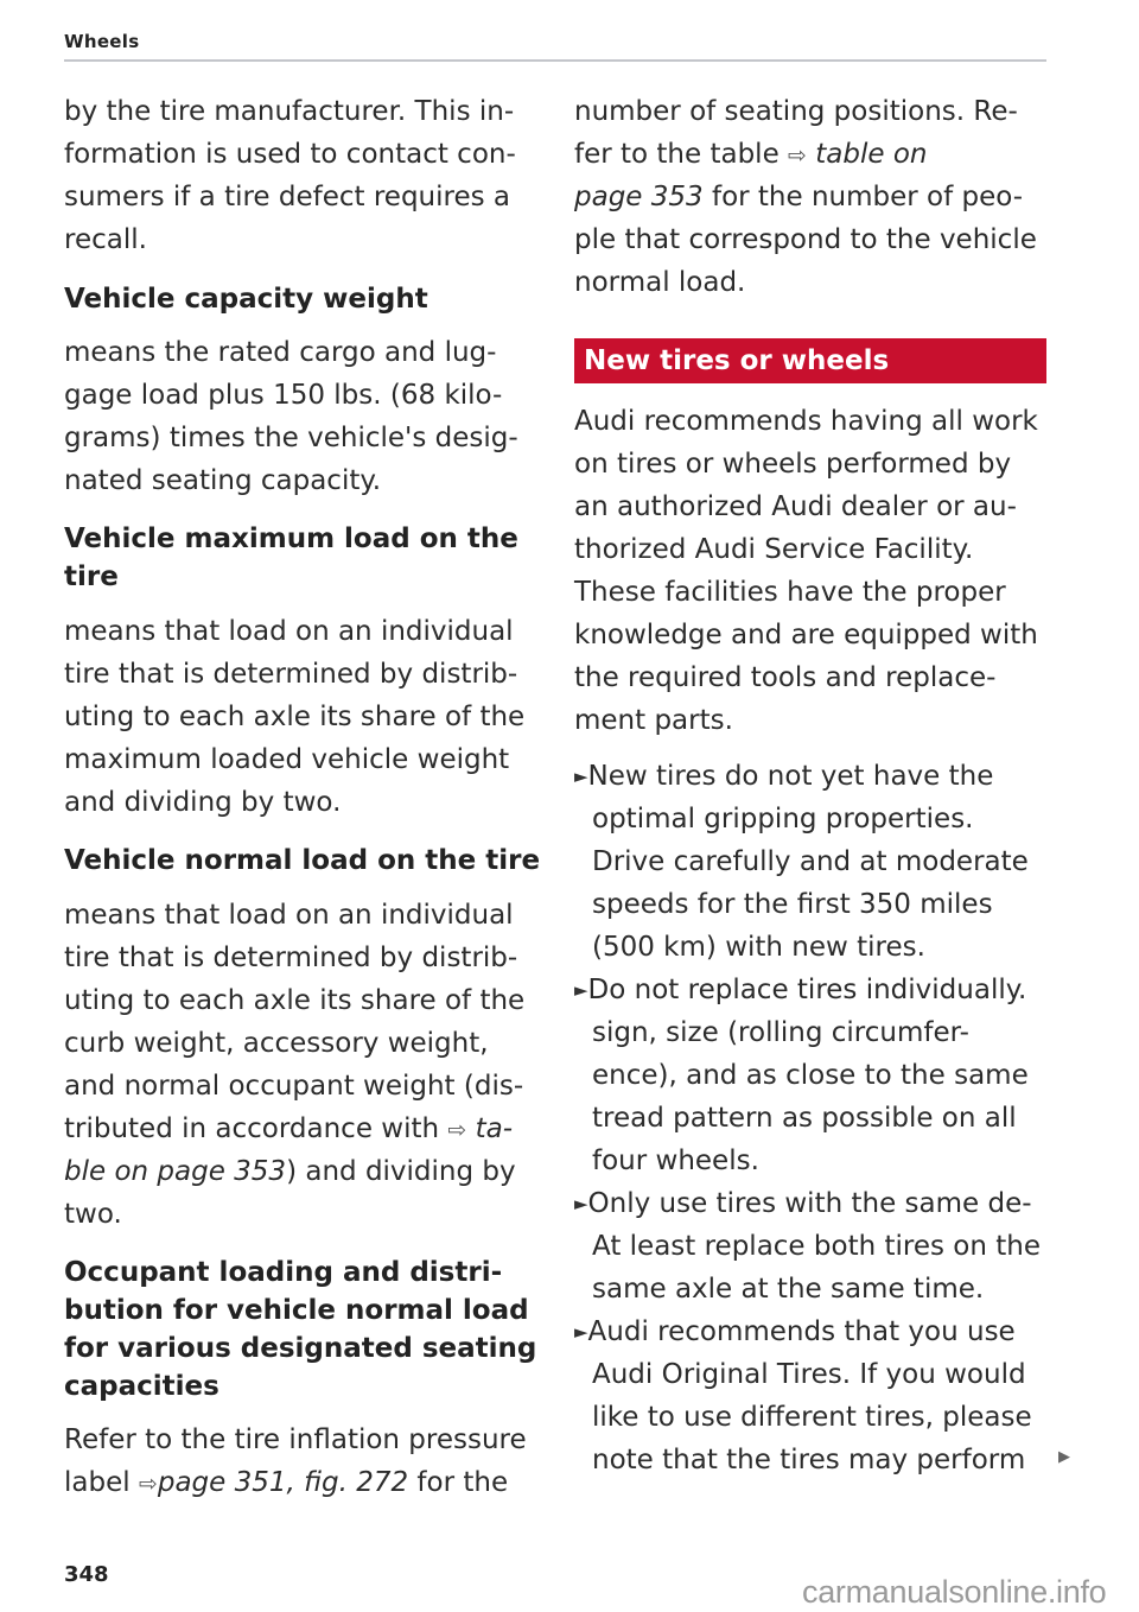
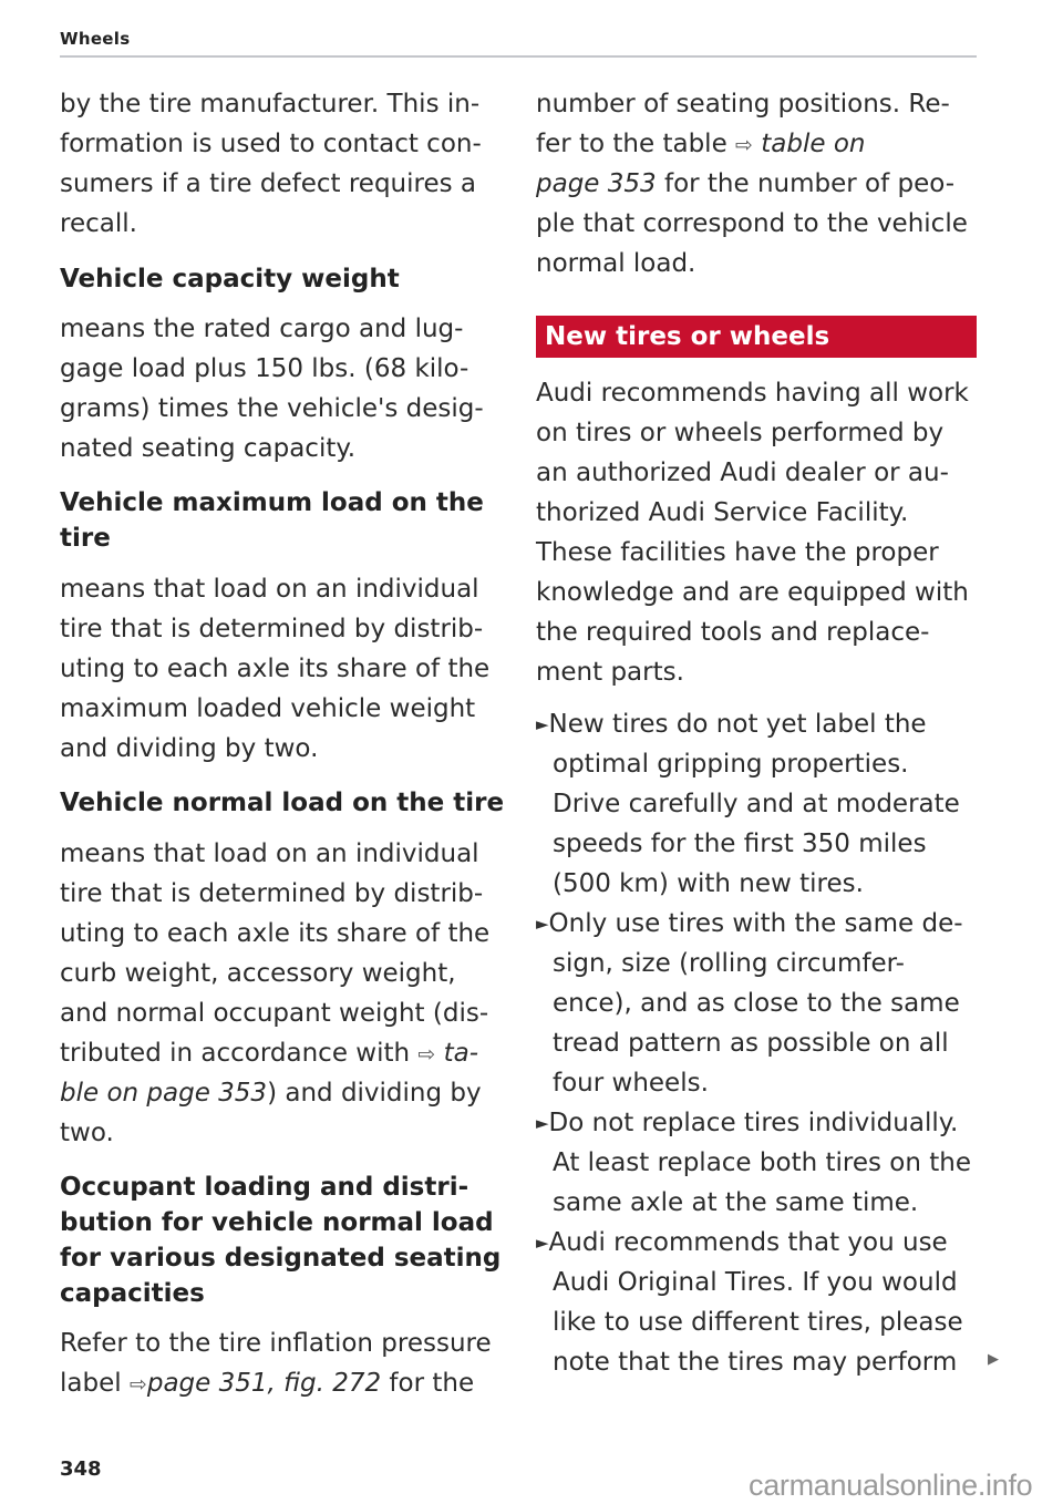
  Wheels
  by the tire manufacturer. This in-
  formation is used to contact con-
  sumers if a tire defect requires a
  recall.
  Vehicle capacity weight
  means the rated cargo and lug-
  gage load plus 150 lbs. (68 kilo-
  grams) times the vehicle's desig-
  nated seating capacity.
  Vehicle maximum load on the
  tire
  means that load on an individual
  tire that is determined by distrib-
  uting to each axle its share of the
  maximum loaded vehicle weight
  and dividing by two.
  Vehicle normal load on the tire
  means that load on an individual
  tire that is determined by distrib-
  uting to each axle its share of the
  curb weight, accessory weight,
  and normal occupant weight (dis-
  tributed in accordance with ⇨ ta-
  ble on page 353) and dividing by
  two.
  Occupant loading and distri-
  bution for vehicle normal load
  for various designated seating
  capacities
  Refer to the tire inflation pressure
  label ⇨page 351, fig. 272 for the
  number of seating positions. Re-
  fer to the table ⇨ table on
  page 353 for the number of peo-
  ple that correspond to the vehicle
  normal load.
  New tires or wheels
  Audi recommends having all work
  on tires or wheels performed by
  an authorized Audi dealer or au-
  thorized Audi Service Facility.
  These facilities have the proper
  knowledge and are equipped with
  the required tools and replace-
  ment parts.
- ►New tires do not yet have the
+ ►New tires do not yet label the
  optimal gripping properties.
  Drive carefully and at moderate
  speeds for the first 350 miles
  (500 km) with new tires.
- ►Do not replace tires individually.
+ ►Only use tires with the same de-
  sign, size (rolling circumfer-
  ence), and as close to the same
  tread pattern as possible on all
  four wheels.
- ►Only use tires with the same de-
+ ►Do not replace tires individually.
  At least replace both tires on the
  same axle at the same time.
  ►Audi recommends that you use
  Audi Original Tires. If you would
  like to use different tires, please
  note that the tires may perform
  ▶
  348
  carmanualsonline.info
